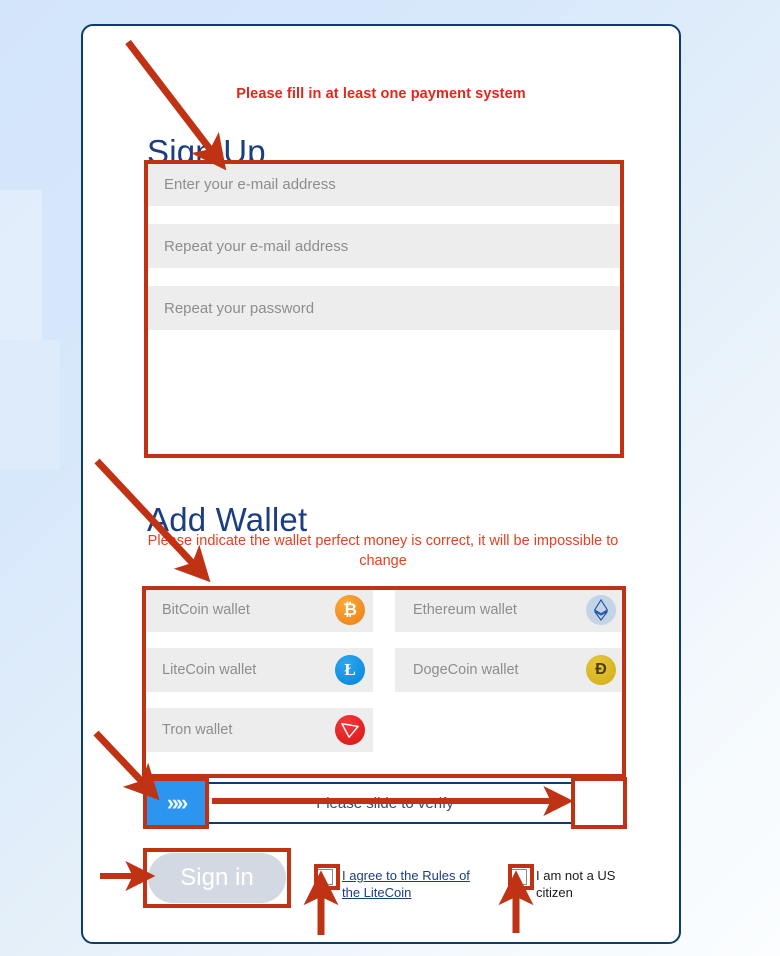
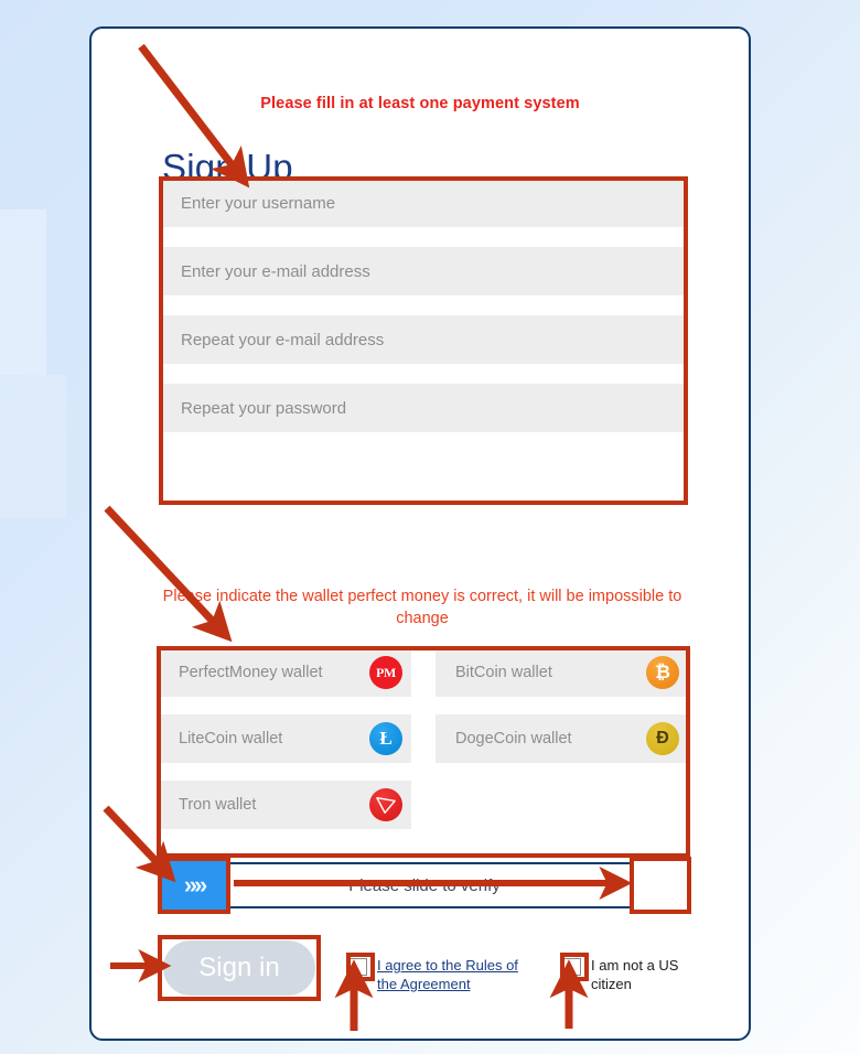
  Please fill in at least one payment system
  Sign Up
+ Enter your username
  Enter your e-mail address
  Repeat your e-mail address
  Repeat your password
- Add Wallet
  Plese indicate the wallet perfect money is correct, it will be impossible to change
+ PerfectMoney wallet
+ PM
  BitCoin wallet
  ₿
- Ethereum wallet
  LiteCoin wallet
  Ł
  DogeCoin wallet
  Ð
  Tron wallet
  »»
  Sign in
- I agree to the Rules of the LiteCoin
+ I agree to the Rules of the Agreement
  I am not a US citizen
